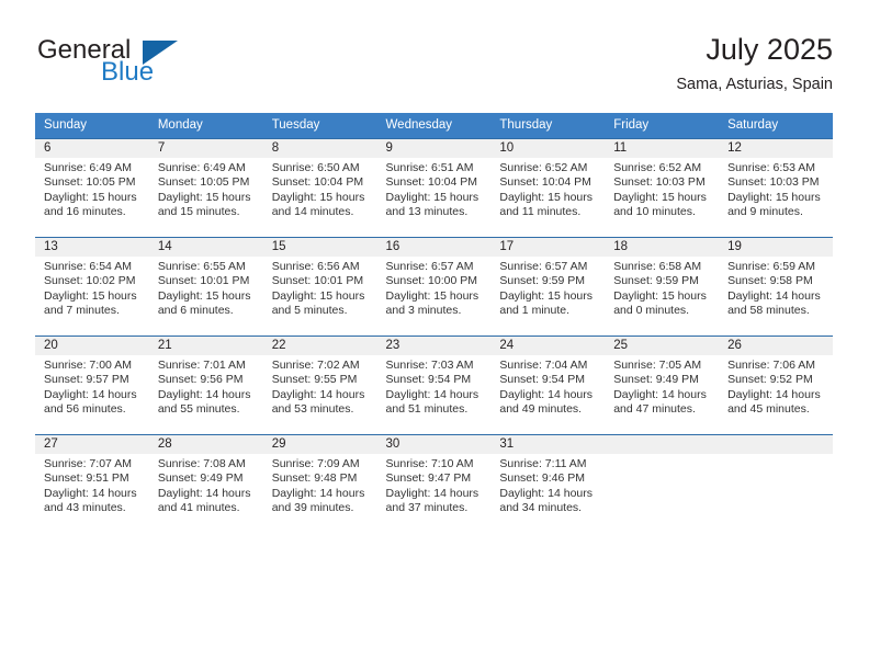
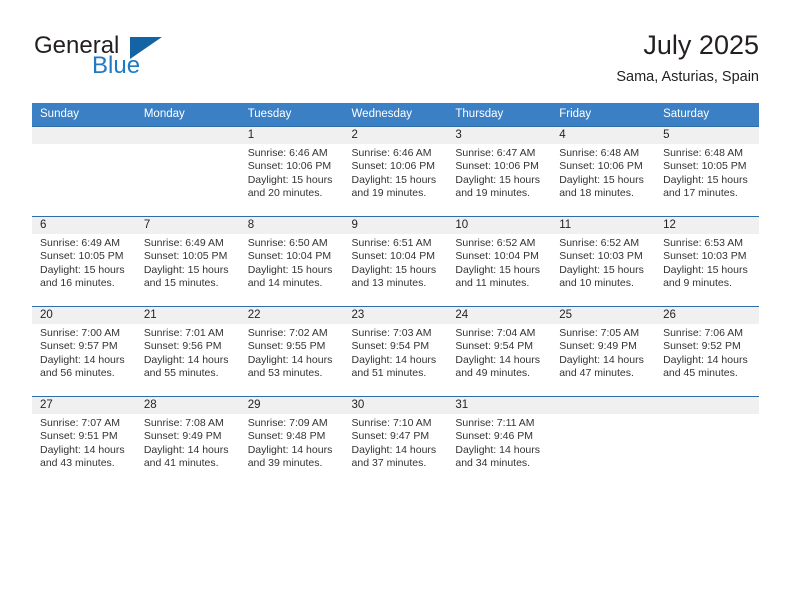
  General
  Blue
  July 2025
  Sama, Asturias, Spain
  Sunday	Monday	Tuesday	Wednesday	Thursday	Friday	Saturday
+ 		1Sunrise: 6:46 AMSunset: 10:06 PMDaylight: 15 hoursand 20 minutes.	2Sunrise: 6:46 AMSunset: 10:06 PMDaylight: 15 hoursand 19 minutes.	3Sunrise: 6:47 AMSunset: 10:06 PMDaylight: 15 hoursand 19 minutes.	4Sunrise: 6:48 AMSunset: 10:06 PMDaylight: 15 hoursand 18 minutes.	5Sunrise: 6:48 AMSunset: 10:05 PMDaylight: 15 hoursand 17 minutes.
  6Sunrise: 6:49 AMSunset: 10:05 PMDaylight: 15 hoursand 16 minutes.	7Sunrise: 6:49 AMSunset: 10:05 PMDaylight: 15 hoursand 15 minutes.	8Sunrise: 6:50 AMSunset: 10:04 PMDaylight: 15 hoursand 14 minutes.	9Sunrise: 6:51 AMSunset: 10:04 PMDaylight: 15 hoursand 13 minutes.	10Sunrise: 6:52 AMSunset: 10:04 PMDaylight: 15 hoursand 11 minutes.	11Sunrise: 6:52 AMSunset: 10:03 PMDaylight: 15 hoursand 10 minutes.	12Sunrise: 6:53 AMSunset: 10:03 PMDaylight: 15 hoursand 9 minutes.
- 13Sunrise: 6:54 AMSunset: 10:02 PMDaylight: 15 hoursand 7 minutes.	14Sunrise: 6:55 AMSunset: 10:01 PMDaylight: 15 hoursand 6 minutes.	15Sunrise: 6:56 AMSunset: 10:01 PMDaylight: 15 hoursand 5 minutes.	16Sunrise: 6:57 AMSunset: 10:00 PMDaylight: 15 hoursand 3 minutes.	17Sunrise: 6:57 AMSunset: 9:59 PMDaylight: 15 hoursand 1 minute.	18Sunrise: 6:58 AMSunset: 9:59 PMDaylight: 15 hoursand 0 minutes.	19Sunrise: 6:59 AMSunset: 9:58 PMDaylight: 14 hoursand 58 minutes.
  20Sunrise: 7:00 AMSunset: 9:57 PMDaylight: 14 hoursand 56 minutes.	21Sunrise: 7:01 AMSunset: 9:56 PMDaylight: 14 hoursand 55 minutes.	22Sunrise: 7:02 AMSunset: 9:55 PMDaylight: 14 hoursand 53 minutes.	23Sunrise: 7:03 AMSunset: 9:54 PMDaylight: 14 hoursand 51 minutes.	24Sunrise: 7:04 AMSunset: 9:54 PMDaylight: 14 hoursand 49 minutes.	25Sunrise: 7:05 AMSunset: 9:49 PMDaylight: 14 hoursand 47 minutes.	26Sunrise: 7:06 AMSunset: 9:52 PMDaylight: 14 hoursand 45 minutes.
  27Sunrise: 7:07 AMSunset: 9:51 PMDaylight: 14 hoursand 43 minutes.	28Sunrise: 7:08 AMSunset: 9:49 PMDaylight: 14 hoursand 41 minutes.	29Sunrise: 7:09 AMSunset: 9:48 PMDaylight: 14 hoursand 39 minutes.	30Sunrise: 7:10 AMSunset: 9:47 PMDaylight: 14 hoursand 37 minutes.	31Sunrise: 7:11 AMSunset: 9:46 PMDaylight: 14 hoursand 34 minutes.
